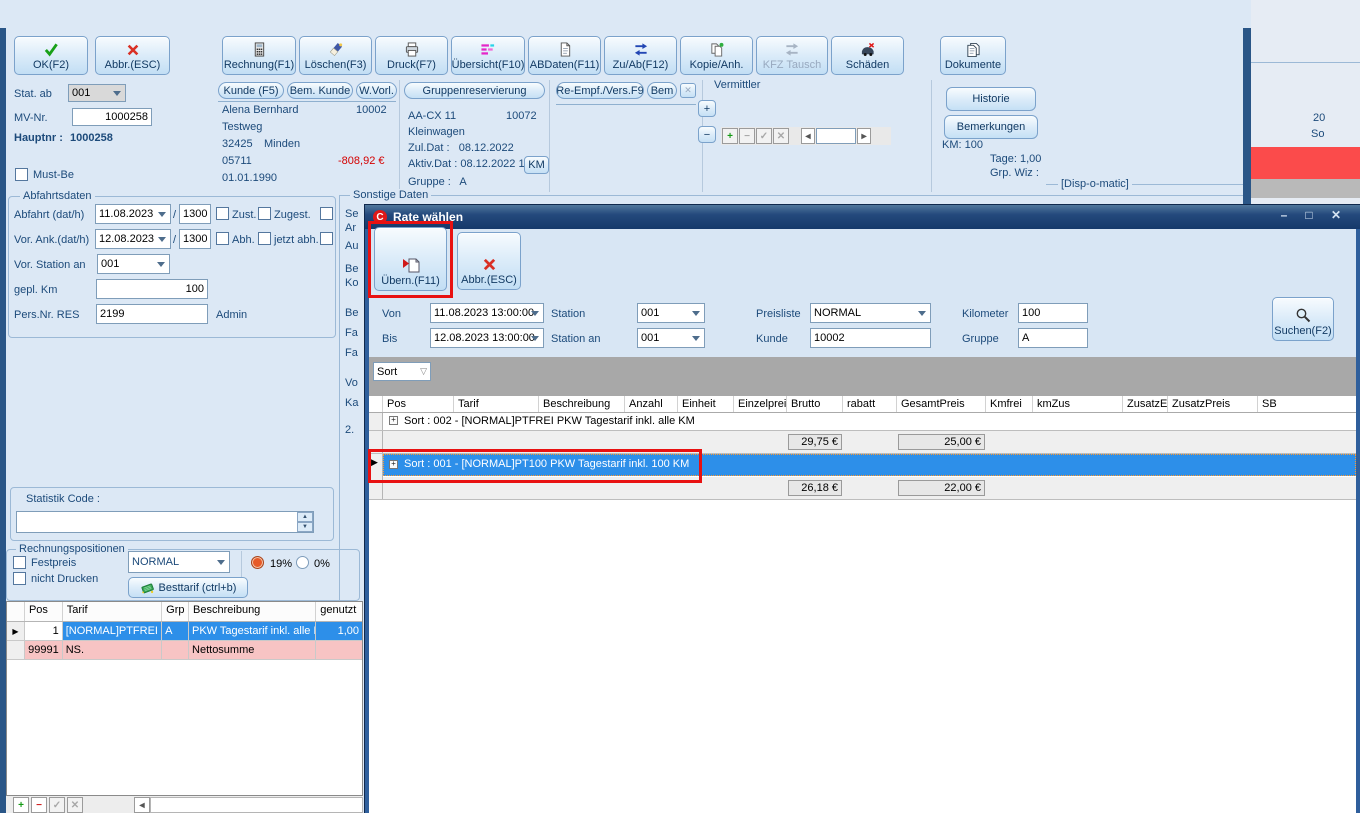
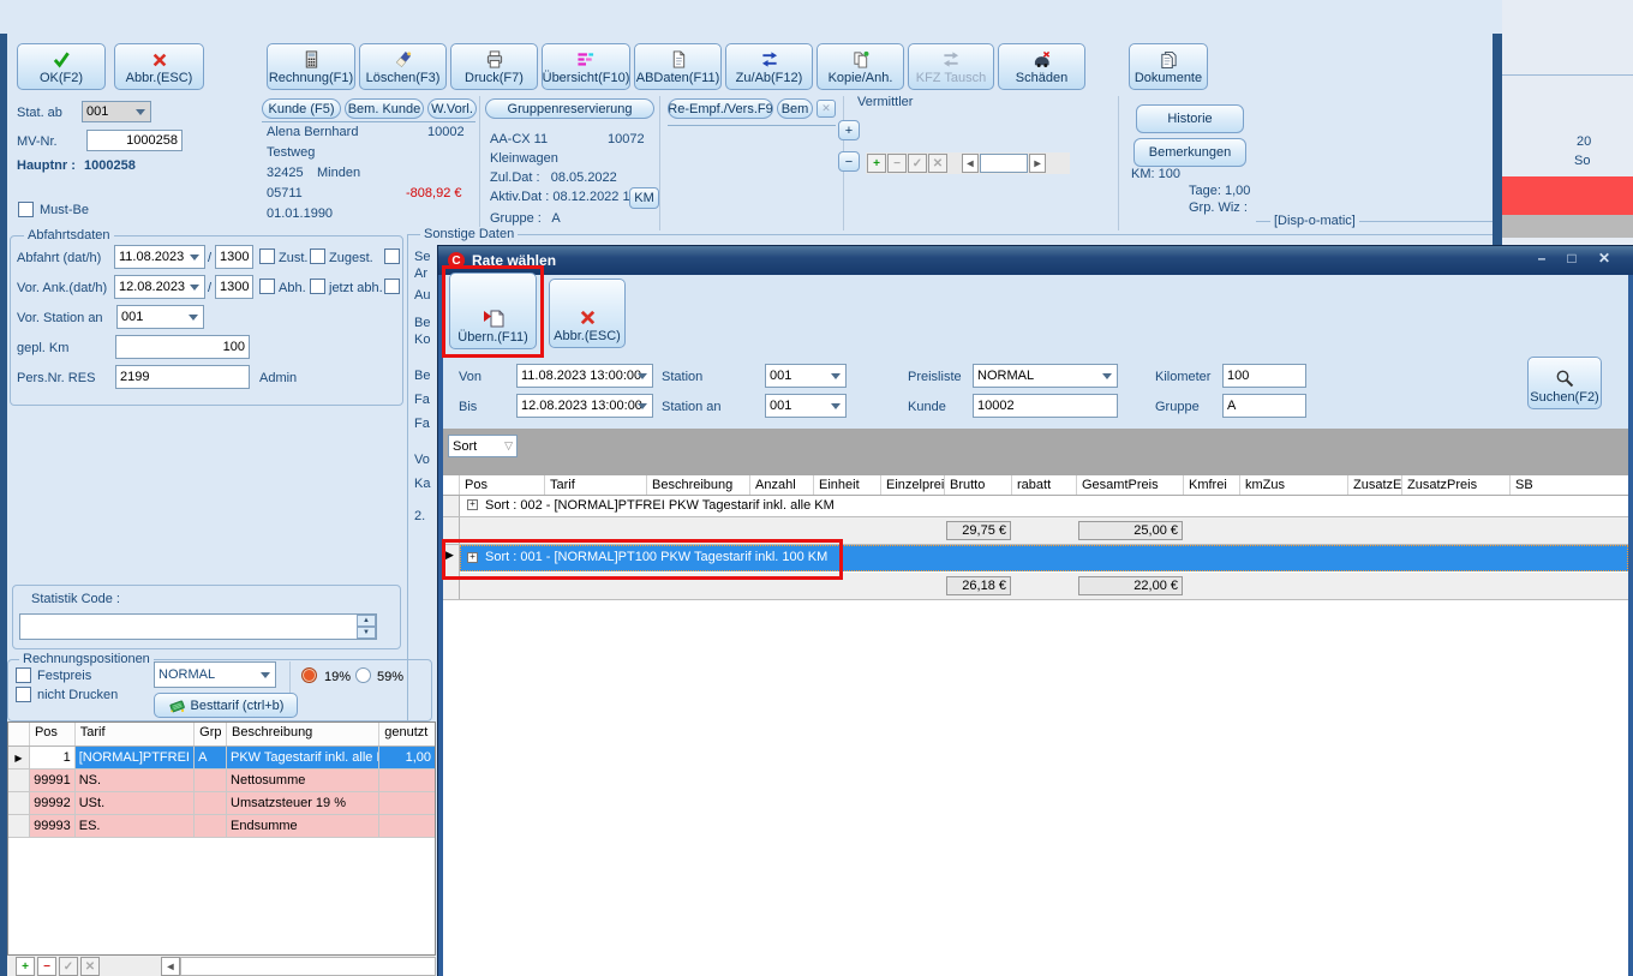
  20
  So
  OK(F2)
  Abbr.(ESC)
  Rechnung(F1)
  Löschen(F3)
  Druck(F7)
  Übersicht(F10)
  ABDaten(F11)
  Zu/Ab(F12)
  Kopie/Anh.
  KFZ Tausch
  Schäden
  Dokumente
  Stat. ab
  001
  MV-Nr.
  1000258
  Hauptnr :
  1000258
  Must-Be
  Kunde (F5)
  Bem. Kunde
  W.Vorl.
  Alena Bernhard
  10002
  Testweg
  32425
  Minden
  05711
  -808,92 €
  01.01.1990
  Gruppenreservierung
  AA-CX 11
  10072
  Kleinwagen
- Zul.Dat : 08.12.2022
+ Zul.Dat : 08.05.2022
  Aktiv.Dat : 08.12.2022 1
  KM
  Gruppe : A
  Re-Empf./Vers.F9
  Bem
  ✕
  Vermittler
  +
  −
  +
  −
  ✓
  ✕
  ◂
  ▸
  Historie
  Bemerkungen
  KM: 100
  Tage: 1,00
  Grp. Wiz :
  [Disp-o-matic]
  Abfahrtsdaten
  Abfahrt (dat/h)
  11.08.2023
  /
  1300
  Zust.
  Zugest.
  Vor. Ank.(dat/h)
  12.08.2023
  /
  1300
  Abh.
  jetzt abh.
  Vor. Station an
  001
  gepl. Km
  100
  Pers.Nr. RES
  2199
  Admin
  Sonstige Daten
  Se
  Ar
  Au
  Be
  Ko
  Be
  Fa
  Fa
  Vo
  Ka
  2.
  Statistik Code :
  Rechnungspositionen
  Festpreis
  nicht Drucken
  NORMAL
  19%
- 0%
+ 59%
  Besttarif (ctrl+b)
  Pos
  Tarif
  Grp
  Beschreibung
  genutzt
  ▶
  1
  [NORMAL]PTFREI
  A
  PKW Tagestarif inkl. alle
  1,00
  99991
  NS.
  Nettosumme
+ 99992
+ USt.
+ Umsatzsteuer 19 %
+ 99993
+ ES.
+ Endsumme
  +
  −
  ✓
  ✕
  ◂
  C
  Rate wählen
  –
  □
  ✕
  Übern.(F11)
  Abbr.(ESC)
  Von
  11.08.2023 13:00:00
  Station
  001
  Preisliste
  NORMAL
  Kilometer
  100
  Bis
  12.08.2023 13:00:00
  Station an
  001
  Kunde
  10002
  Gruppe
  A
  Suchen(F2)
  Sort
  ▽
  Pos
  Tarif
  Beschreibung
  Anzahl
  Einheit
  Einzelprei
  Brutto
  rabatt
  GesamtPreis
  Kmfrei
  kmZus
  ZusatzE
  ZusatzPreis
  SB
  ▶
  +
  Sort : 002 - [NORMAL]PTFREI PKW Tagestarif inkl. alle KM
  29,75 €
  25,00 €
  +
  Sort : 001 - [NORMAL]PT100 PKW Tagestarif inkl. 100 KM
  26,18 €
  22,00 €
